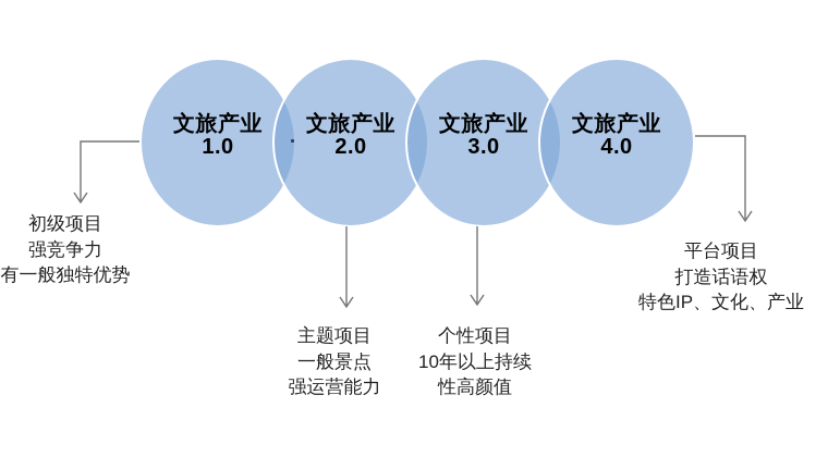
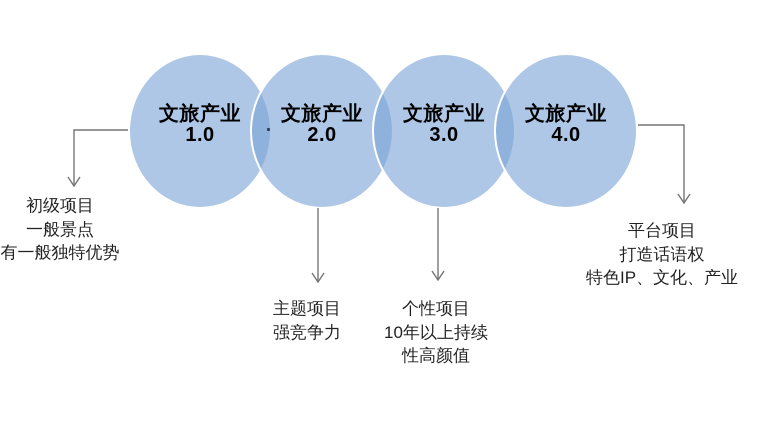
  文旅产业
  1.0
  文旅产业
  2.0
  文旅产业
  3.0
  文旅产业
  4.0
  初级项目
- 强竞争力
+ 一般景点
  有一般独特优势
  主题项目
- 一般景点
+ 强竞争力
- 强运营能力
  个性项目
  10年以上持续
  性高颜值
  平台项目
  打造话语权
  特色IP、文化、产业
